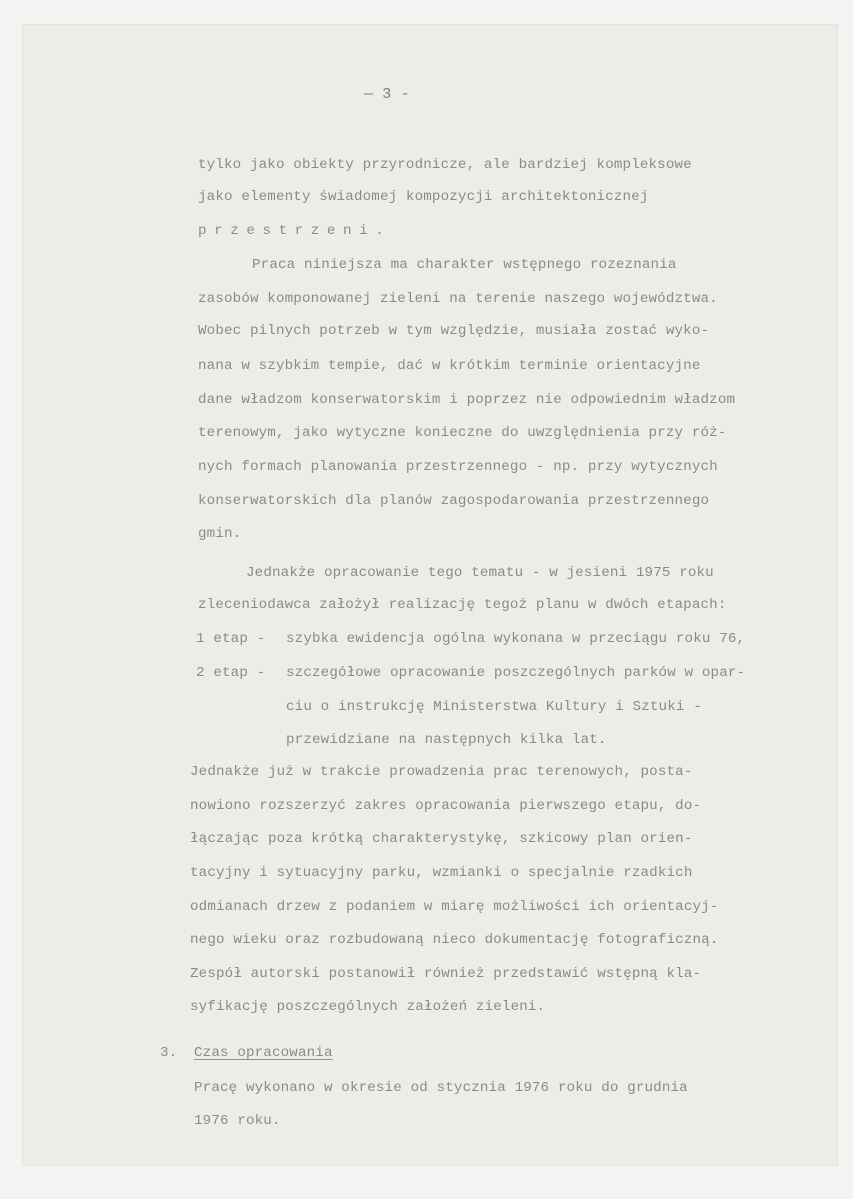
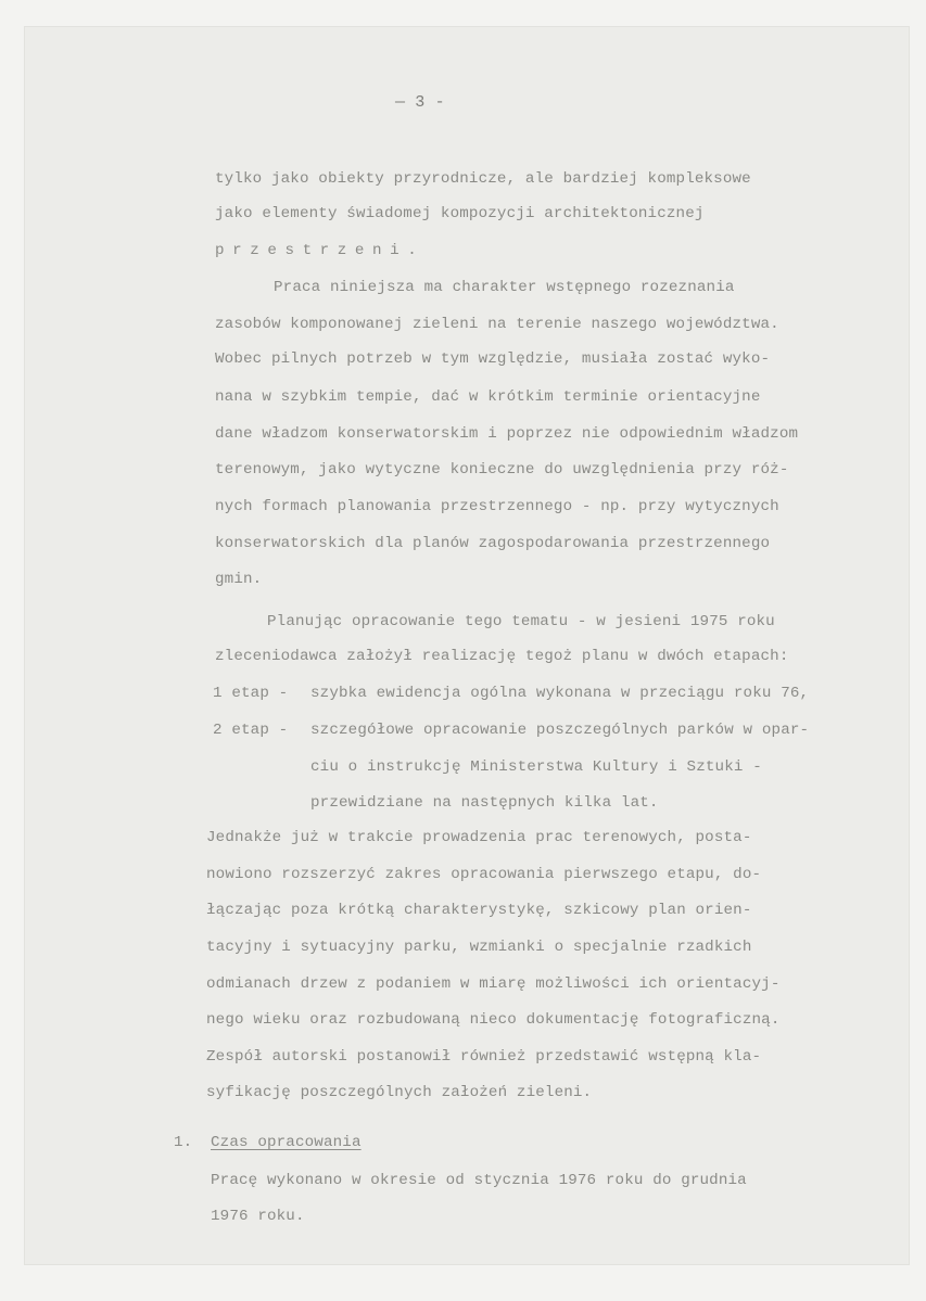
  — 3 -
  tylko jako obiekty przyrodnicze, ale bardziej kompleksowe
  jako elementy świadomej kompozycji architektonicznej
  przestrzeni.
  Praca niniejsza ma charakter wstępnego rozeznania
  zasobów komponowanej zieleni na terenie naszego województwa.
  Wobec pilnych potrzeb w tym względzie, musiała zostać wyko-
  nana w szybkim tempie, dać w krótkim terminie orientacyjne
  dane władzom konserwatorskim i poprzez nie odpowiednim władzom
  terenowym, jako wytyczne konieczne do uwzględnienia przy róż-
  nych formach planowania przestrzennego - np. przy wytycznych
  konserwatorskich dla planów zagospodarowania przestrzennego
  gmin.
- Jednakże opracowanie tego tematu - w jesieni 1975 roku
+ Planując opracowanie tego tematu - w jesieni 1975 roku
  zleceniodawca założył realizację tegoż planu w dwóch etapach:
  1 etap -
  szybka ewidencja ogólna wykonana w przeciągu roku 76,
  2 etap -
  szczegółowe opracowanie poszczególnych parków w opar-
  ciu o instrukcję Ministerstwa Kultury i Sztuki -
  przewidziane na następnych kilka lat.
  Jednakże już w trakcie prowadzenia prac terenowych, posta-
  nowiono rozszerzyć zakres opracowania pierwszego etapu, do-
  łączając poza krótką charakterystykę, szkicowy plan orien-
  tacyjny i sytuacyjny parku, wzmianki o specjalnie rzadkich
  odmianach drzew z podaniem w miarę możliwości ich orientacyj-
  nego wieku oraz rozbudowaną nieco dokumentację fotograficzną.
  Zespół autorski postanowił również przedstawić wstępną kla-
  syfikację poszczególnych założeń zieleni.
- 3.
+ 1.
  Czas opracowania
  Pracę wykonano w okresie od stycznia 1976 roku do grudnia
  1976 roku.
